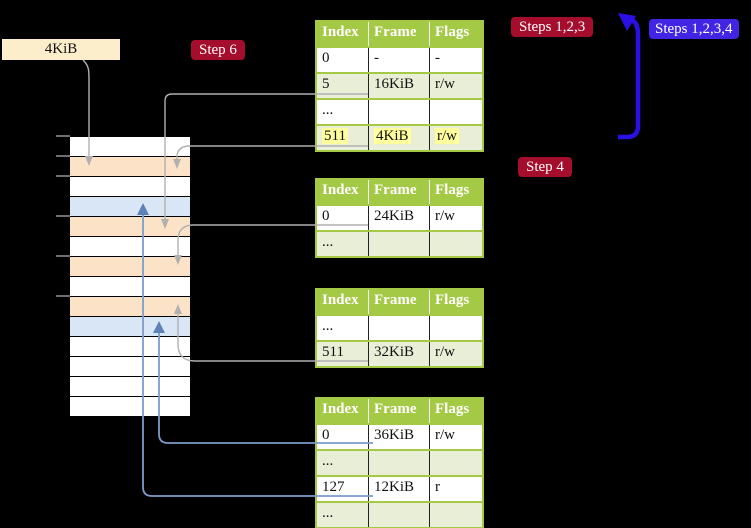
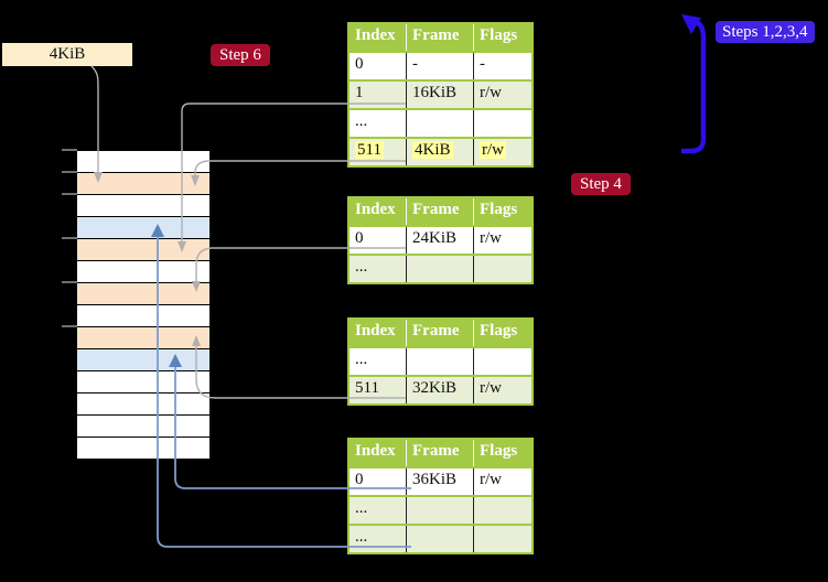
  4KiB
  Step 6
- Steps 1,2,3
  Steps 1,2,3,4
  Step 4
  Index
  Frame
  Flags
  0
  -
  -
- 5
+ 1
  16KiB
  r/w
  ...
  511
  4KiB
  r/w
  Index
  Frame
  Flags
  0
  24KiB
  r/w
  ...
  Index
  Frame
  Flags
  ...
  511
  32KiB
  r/w
  Index
  Frame
  Flags
  0
  36KiB
  r/w
  ...
- 127
- 12KiB
- r
  ...
